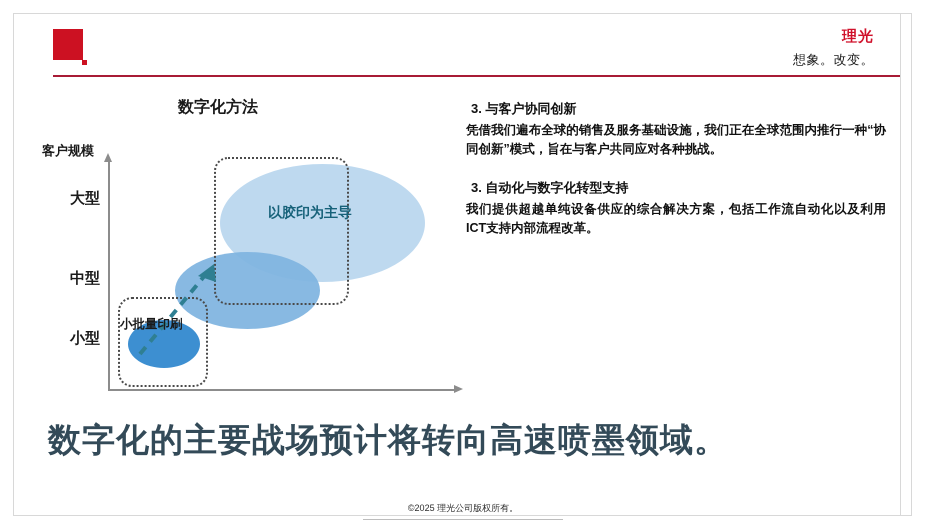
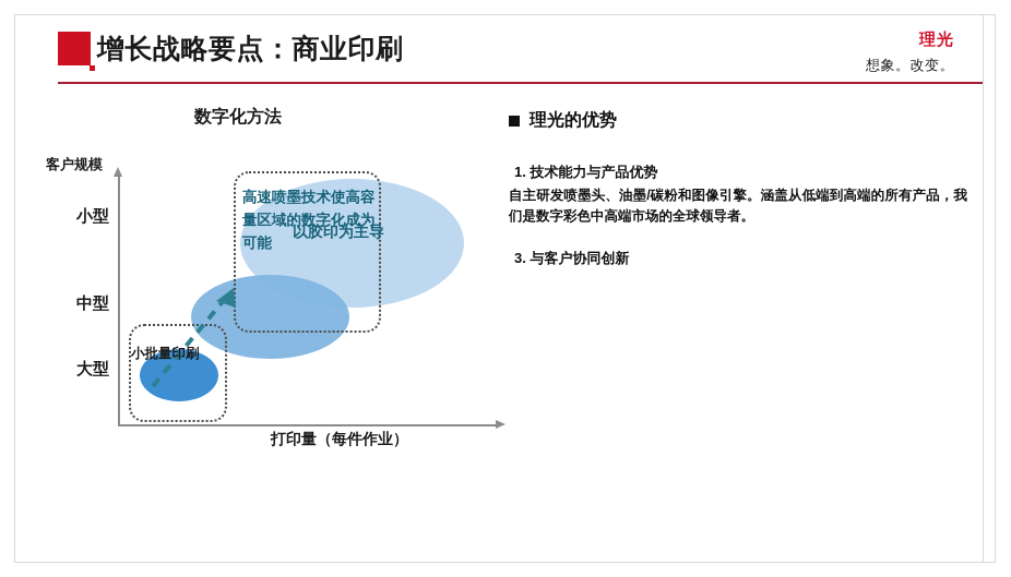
+ 增长战略要点：商业印刷
  理光
  想象。改变。
  数字化方法
  客户规模
+ 打印量（每件作业）
- 大型
+ 小型
  中型
- 小型
+ 大型
  以胶印为主导
+ 高速喷墨技术使高容量区域的数字化成为可能
  小批量印刷
+ 理光的优势
+ 1. 技术能力与产品优势
+ 自主研发喷墨头、油墨/碳粉和图像引擎。涵盖从低端到高端的所有产品，我们是数字彩色中高端市场的全球领导者。
  3. 与客户协同创新
- 凭借我们遍布全球的销售及服务基础设施，我们正在全球范围内推行一种“协同创新”模式，旨在与客户共同应对各种挑战。
- 3. 自动化与数字化转型支持
- 我们提供超越单纯设备供应的综合解决方案，包括工作流自动化以及利用ICT支持内部流程改革。
- 数字化的主要战场预计将转向高速喷墨领域。
- ©2025 理光公司版权所有。
